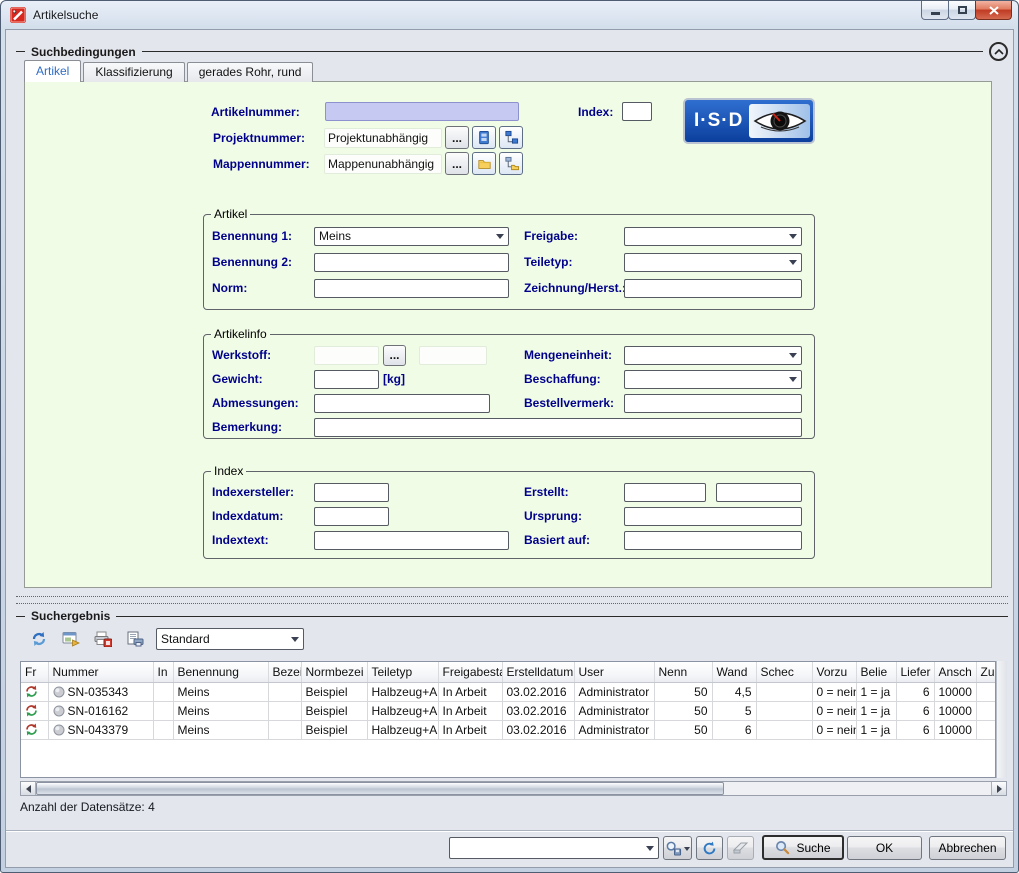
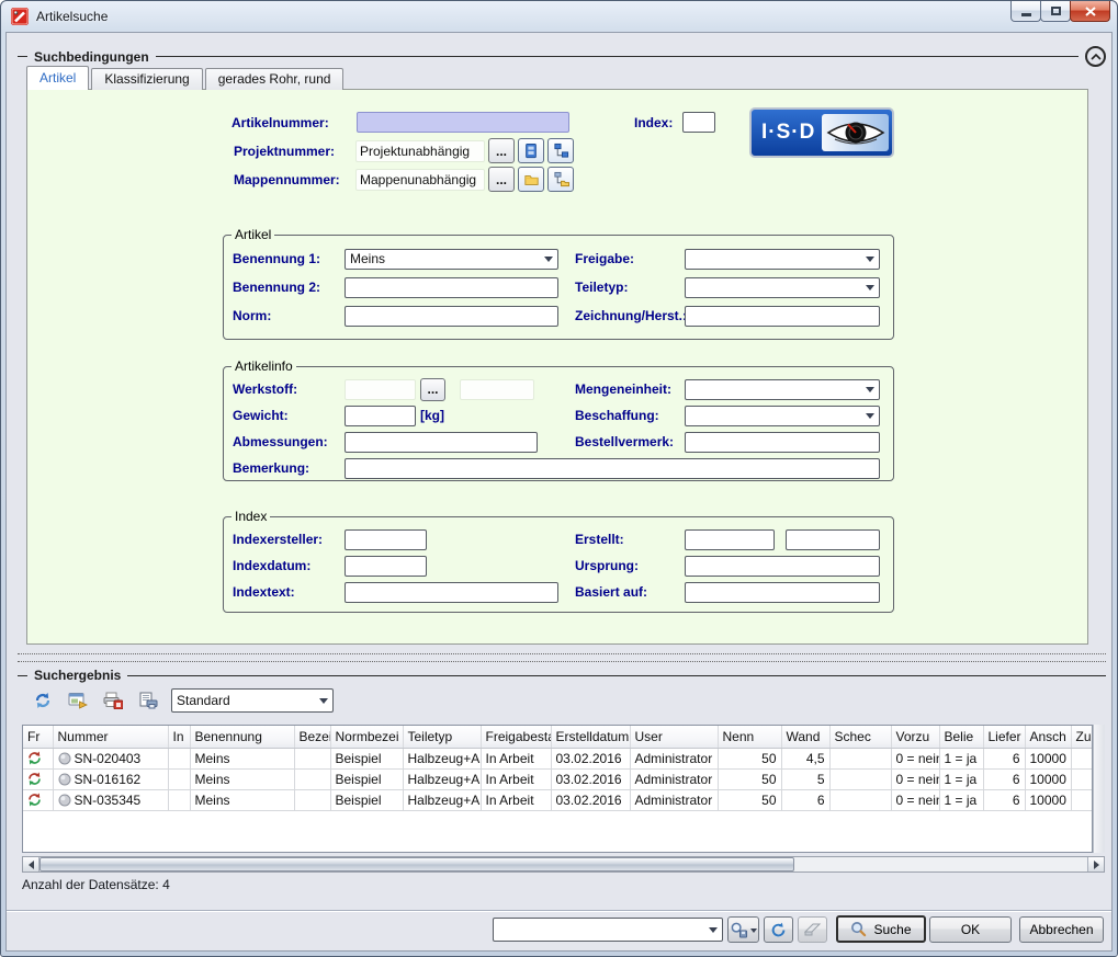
  Artikelsuche
  Suchbedingungen
  Artikel
  Klassifizierung
  gerades Rohr, rund
  Artikelnummer:
  Index:
  I·S·D
  Projektnummer:
  Projektunabhängig
  ...
  Mappennummer:
  Mappenunabhängig
  ...
  Artikel
  Benennung 1:
  Meins
  Freigabe:
  Benennung 2:
  Teiletyp:
  Norm:
  Zeichnung/Herst.
  Artikelinfo
  Werkstoff:
  ...
  Mengeneinheit:
  Gewicht:
  [kg]
  Beschaffung:
  Abmessungen:
  Bestellvermerk:
  Bemerkung:
  Index
  Indexersteller:
  Erstellt:
  Indexdatum:
  Ursprung:
  Indextext:
  Basiert auf:
  Suchergebnis
  Standard
  Fr	Nummer	In	Benennung	Beze	Normbezei	Teiletyp	Freigabest	Erstelldatum	User	Nenn	Wand	Schec	Vorzu	Belie	Liefer	Ansch	Zu
- 	SN-035343		Meins		Beispiel	Halbzeug+A	In Arbeit	03.02.2016	Administrator	50	4,5		0 = nei	1 = ja	6	10000
+ 	SN-020403		Meins		Beispiel	Halbzeug+A	In Arbeit	03.02.2016	Administrator	50	4,5		0 = nei	1 = ja	6	10000
  	SN-016162		Meins		Beispiel	Halbzeug+A	In Arbeit	03.02.2016	Administrator	50	5		0 = nei	1 = ja	6	10000
- 	SN-043379		Meins		Beispiel	Halbzeug+A	In Arbeit	03.02.2016	Administrator	50	6		0 = nei	1 = ja	6	10000
+ 	SN-035345		Meins		Beispiel	Halbzeug+A	In Arbeit	03.02.2016	Administrator	50	6		0 = nei	1 = ja	6	10000
  Anzahl der Datensätze: 4
  Suche
  OK
  Abbrechen
